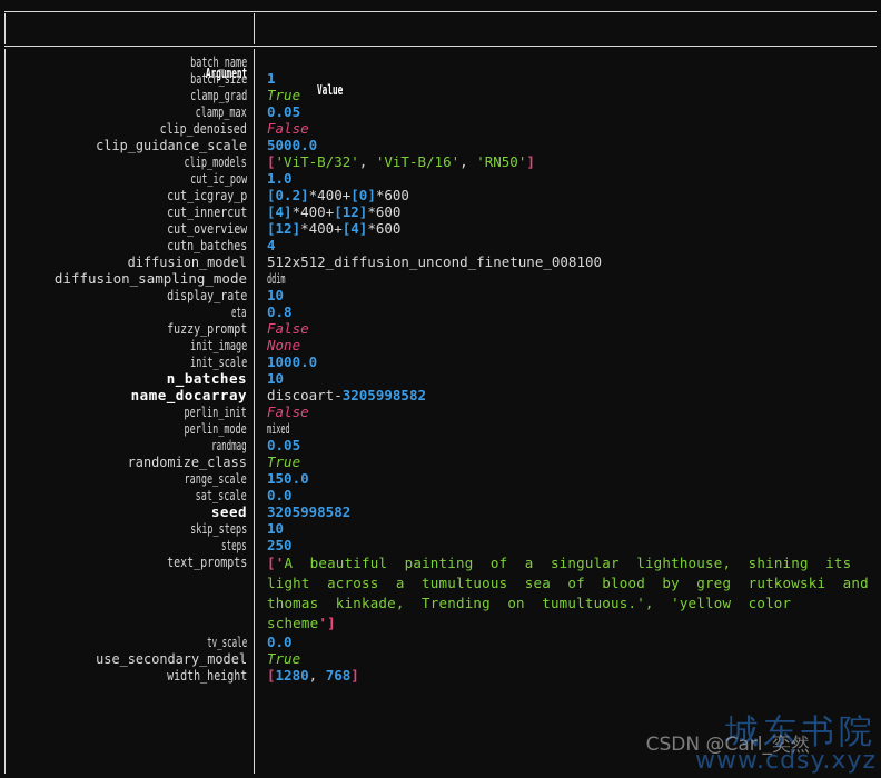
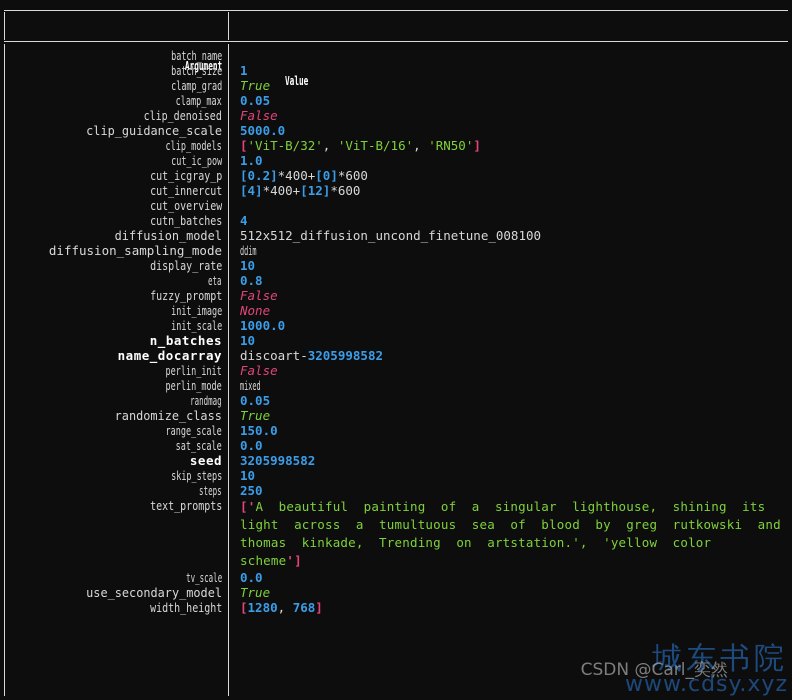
  Argument
  Value
  batch_name
  batch_size
  1
  clamp_grad
  True
  clamp_max
  0.05
  clip_denoised
  False
  clip_guidance_scale
  5000.0
  clip_models
  ['ViT-B/32', 'ViT-B/16', 'RN50']
  cut_ic_pow
  1.0
  cut_icgray_p
  [0.2]*400+[0]*600
  cut_innercut
  [4]*400+[12]*600
  cut_overview
- [12]*400+[4]*600
  cutn_batches
  4
  diffusion_model
  512x512_diffusion_uncond_finetune_008100
  diffusion_sampling_mode
  ddim
  display_rate
  10
  eta
  0.8
  fuzzy_prompt
  False
  init_image
  None
  init_scale
  1000.0
  n_batches
  10
  name_docarray
  discoart-3205998582
  perlin_init
  False
  perlin_mode
  mixed
  randmag
  0.05
  randomize_class
  True
  range_scale
  150.0
  sat_scale
  0.0
  seed
  3205998582
  skip_steps
  10
  steps
  250
  text_prompts
  ['A beautiful painting of a singular lighthouse, shining its
  light across a tumultuous sea of blood by greg rutkowski and
- thomas kinkade, Trending on tumultuous.', 'yellow color
+ thomas kinkade, Trending on artstation.', 'yellow color
  scheme']
  tv_scale
  0.0
  use_secondary_model
  True
  width_height
  [1280, 768]
  城东书院
  www.cdsy.xyz
  CSDN @Carl_奕然
